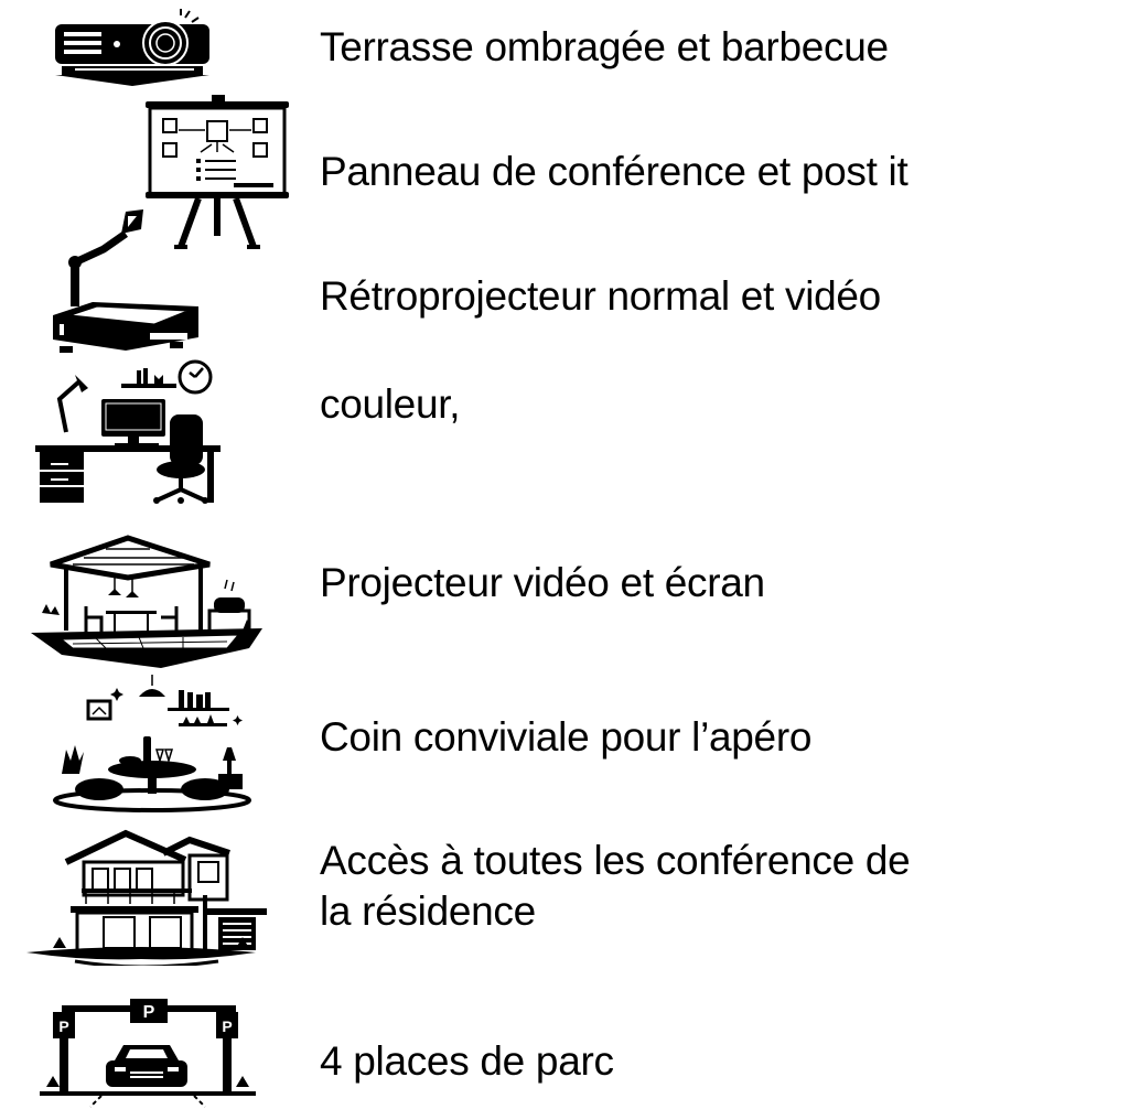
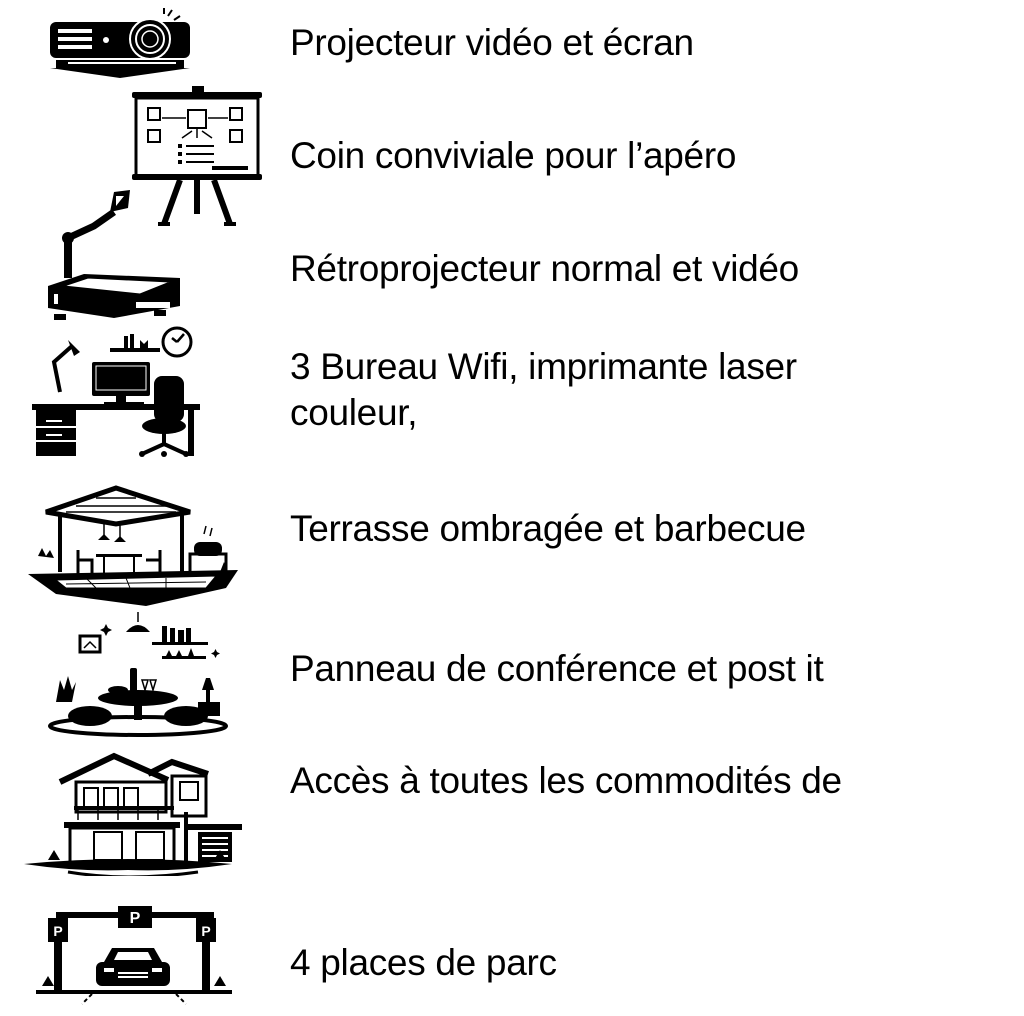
- Terrasse ombragée et barbecue
+ Projecteur vidéo et écran
- Panneau de conférence et post it
+ Coin conviviale pour l’apéro
  Rétroprojecteur normal et vidéo
+ 3 Bureau Wifi, imprimante laser
  couleur,
- Projecteur vidéo et écran
+ Terrasse ombragée et barbecue
- Coin conviviale pour l’apéro
+ Panneau de conférence et post it
- Accès à toutes les conférence de
+ Accès à toutes les commodités de
- la résidence
  P
  P
  P
  4 places de parc
